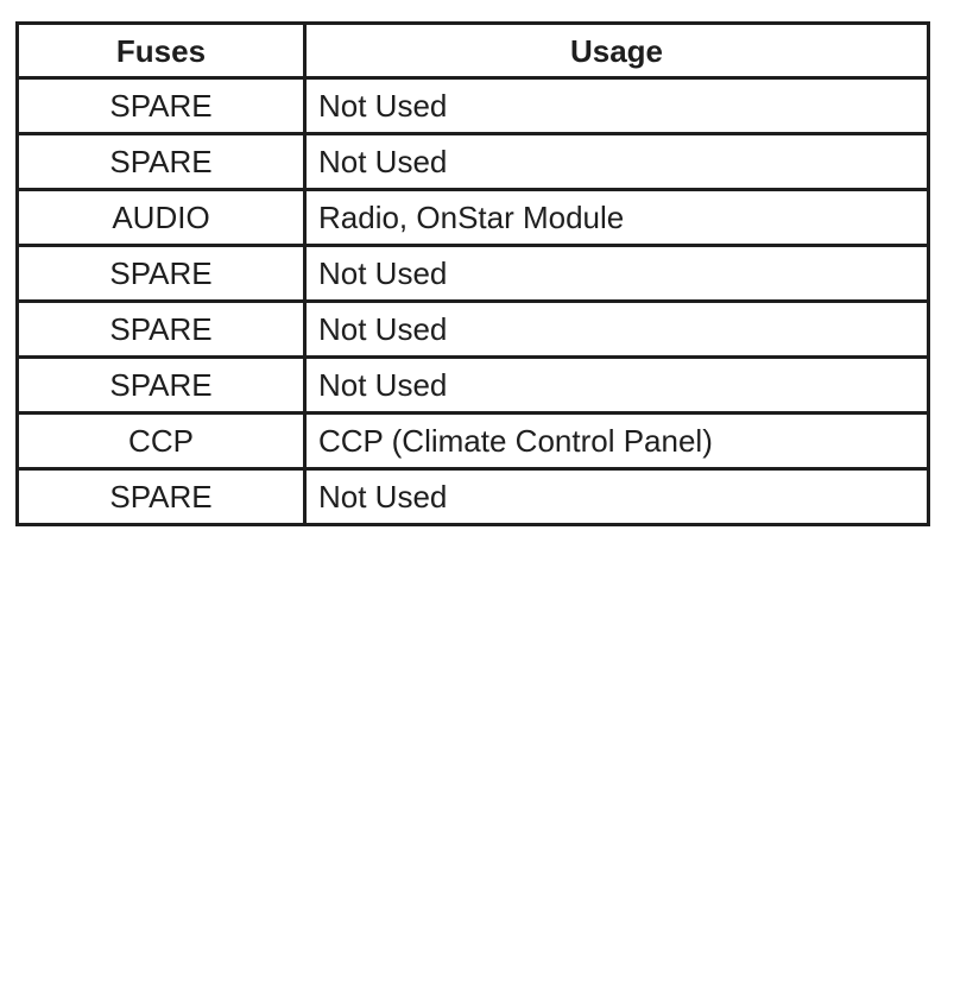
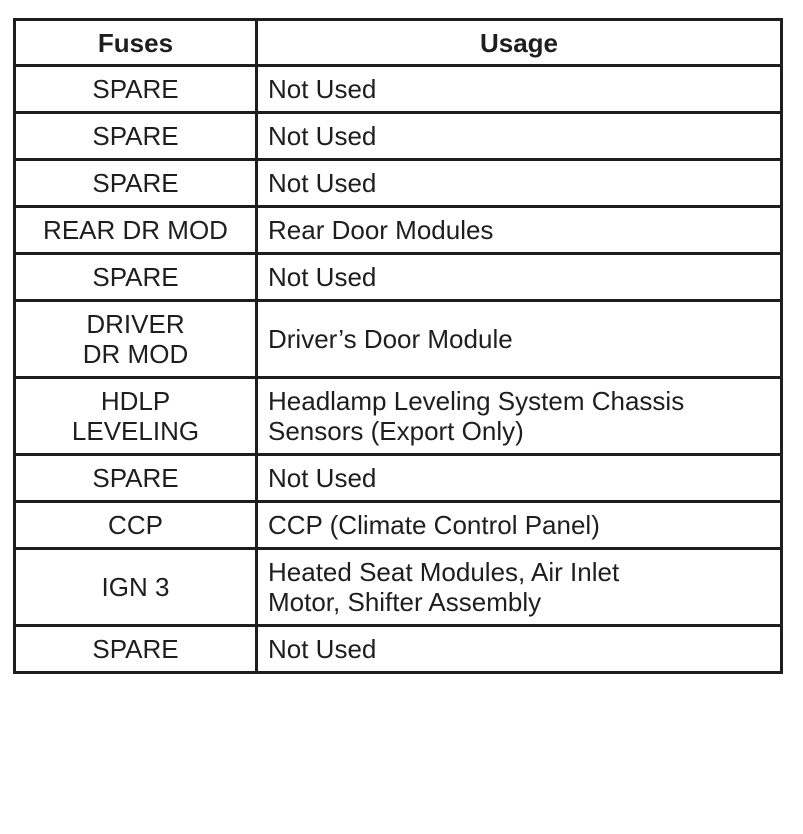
  Fuses	Usage
  SPARE	Not Used
  SPARE	Not Used
- AUDIO	Radio, OnStar Module
  SPARE	Not Used
+ REAR DR MOD	Rear Door Modules
  SPARE	Not Used
+ DRIVER DR MOD	Driver’s Door Module
+ HDLP LEVELING	Headlamp Leveling System Chassis Sensors (Export Only)
  SPARE	Not Used
  CCP	CCP (Climate Control Panel)
+ IGN 3	Heated Seat Modules, Air Inlet Motor, Shifter Assembly
  SPARE	Not Used
